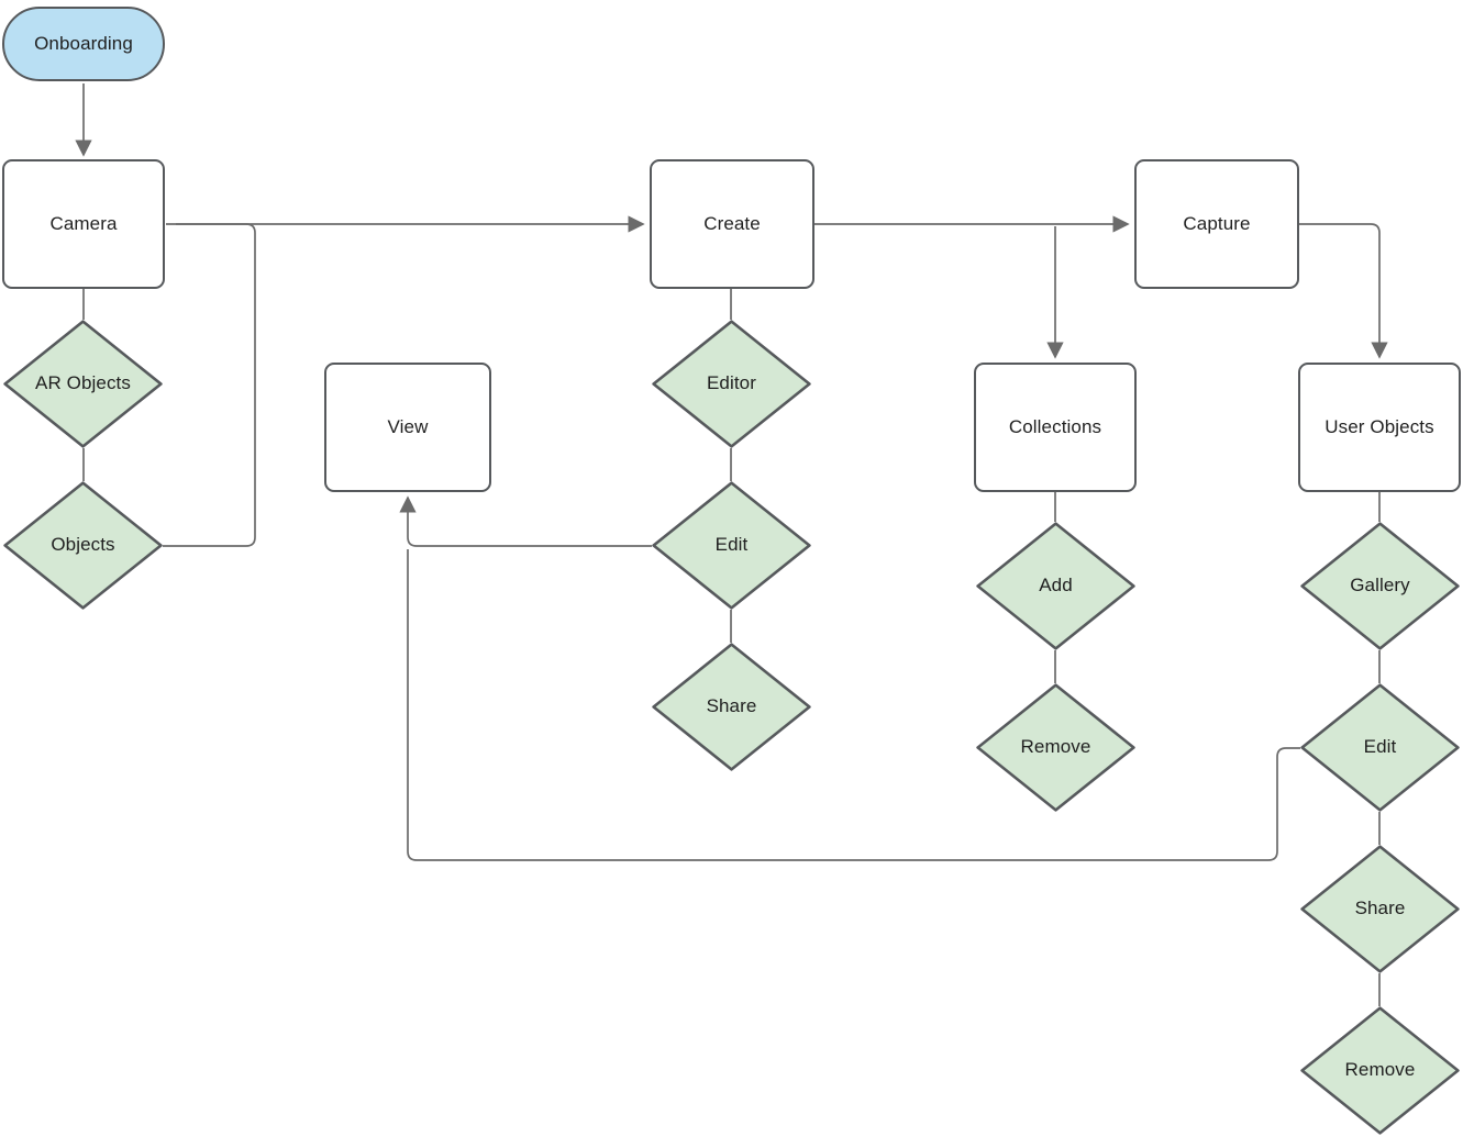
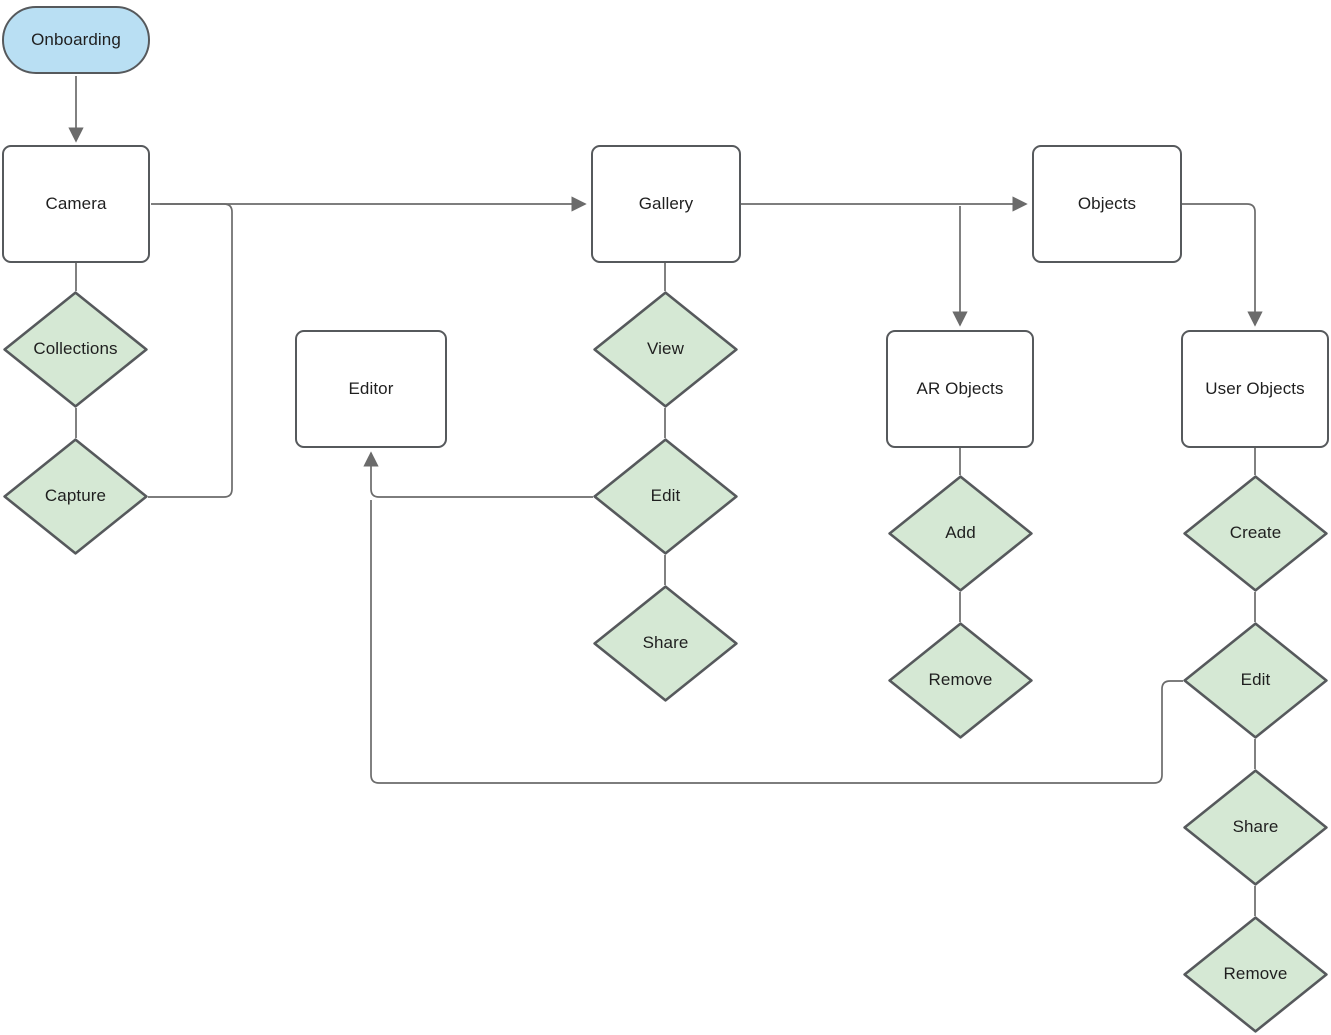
  Onboarding
  Camera
- AR Objects
+ Collections
- Objects
+ Capture
- View
+ Editor
- Create
+ Gallery
- Editor
+ View
  Edit
  Share
- Capture
+ Objects
- Collections
+ AR Objects
  Add
  Remove
  User Objects
- Gallery
+ Create
  Edit
  Share
  Remove
